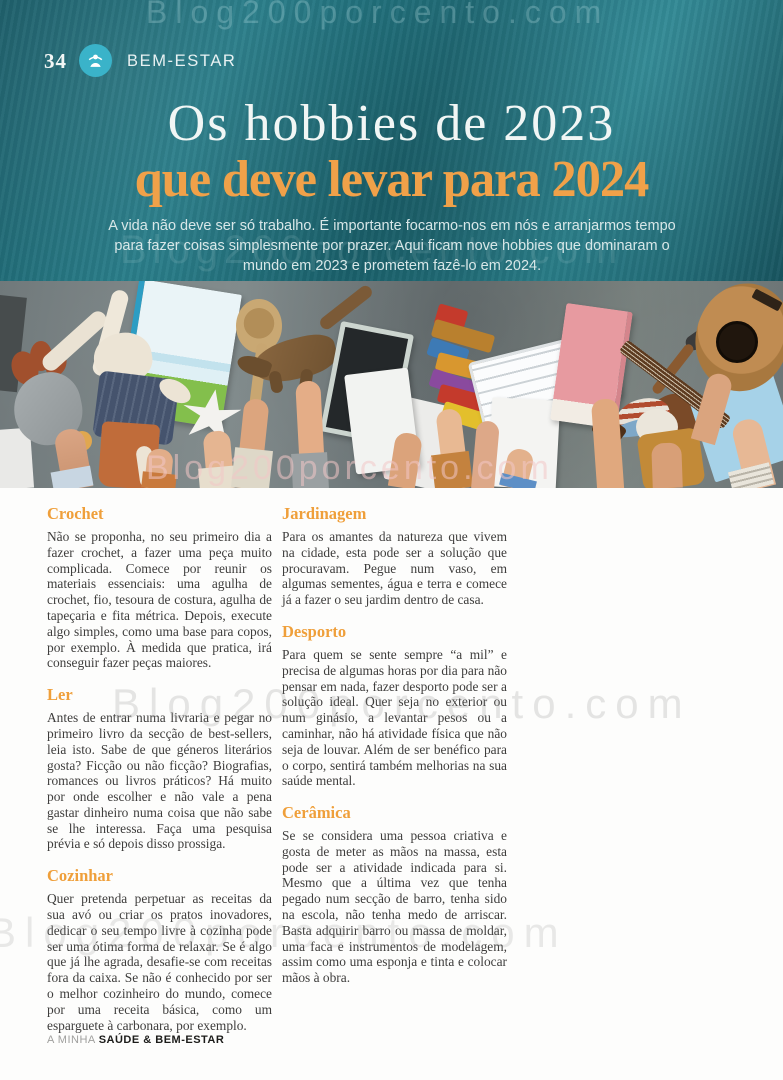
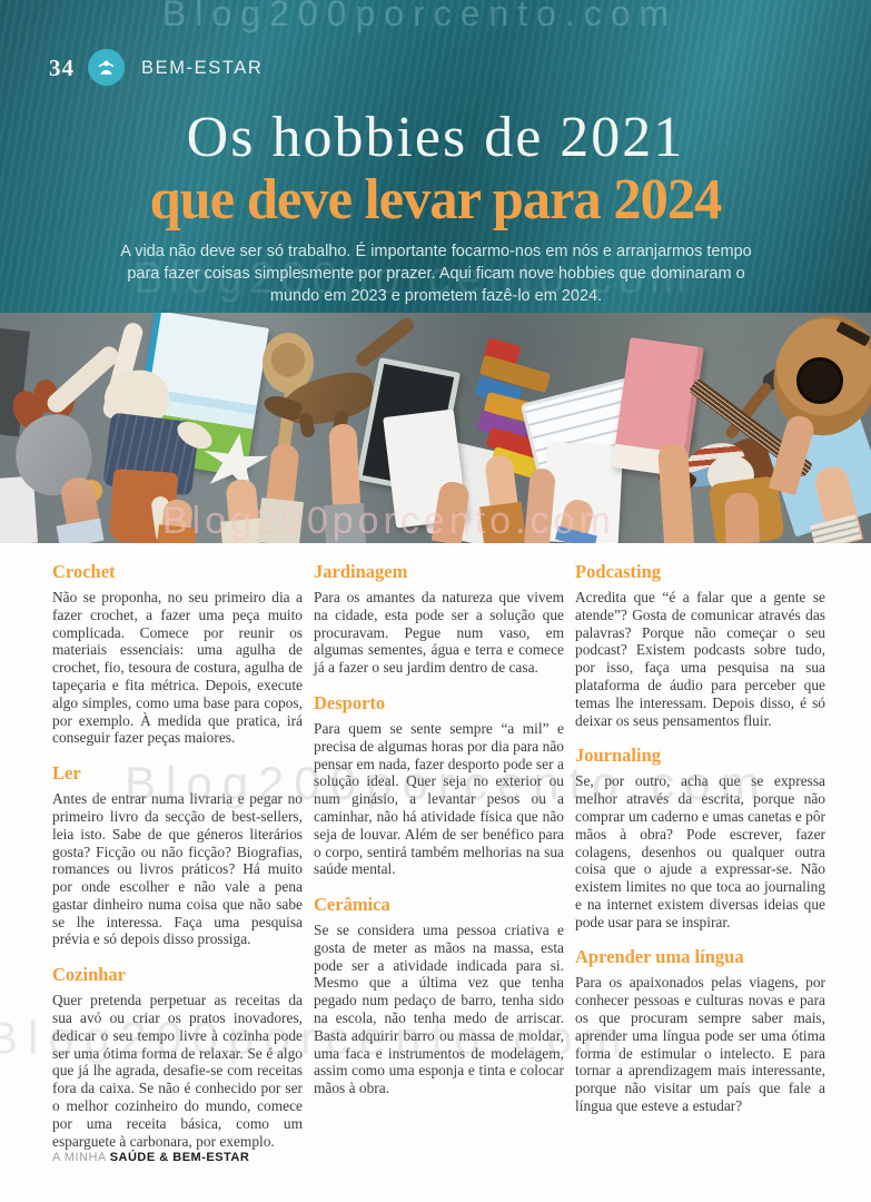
  Blog200porcento.com
  34
  BEM-ESTAR
- Os hobbies de 2023
+ Os hobbies de 2021
  que deve levar para 2024
  A vida não deve ser só trabalho. É importante focarmo-nos em nós e arranjarmos tempo para fazer coisas simplesmente por prazer. Aqui ficam nove hobbies que dominaram o mundo em 2023 e prometem fazê-lo em 2024.
  Blog200porcento.com
  Blog200porcento.com
  Crochet
  Não se proponha, no seu primeiro dia a fazer crochet, a fazer uma peça muito complicada. Comece por reunir os materiais essenciais: uma agulha de crochet, fio, tesoura de costura, agulha de tapeçaria e fita métrica. Depois, execute algo simples, como uma base para copos, por exemplo. À medida que pratica, irá conseguir fazer peças maiores.
  Ler
  Antes de entrar numa livraria e pegar no primeiro livro da secção de best-sellers, leia isto. Sabe de que géneros literários gosta? Ficção ou não ficção? Biografias, romances ou livros práticos? Há muito por onde escolher e não vale a pena gastar dinheiro numa coisa que não sabe se lhe interessa. Faça uma pesquisa prévia e só depois disso prossiga.
  Cozinhar
  Quer pretenda perpetuar as receitas da sua avó ou criar os pratos inovadores, dedicar o seu tempo livre à cozinha pode ser uma ótima forma de relaxar. Se é algo que já lhe agrada, desafie-se com receitas fora da caixa. Se não é conhecido por ser o melhor cozinheiro do mundo, comece por uma receita básica, como um esparguete à carbonara, por exemplo.
  Jardinagem
  Para os amantes da natureza que vivem na cidade, esta pode ser a solução que procuravam. Pegue num vaso, em algumas sementes, água e terra e comece já a fazer o seu jardim dentro de casa.
  Desporto
  Para quem se sente sempre “a mil” e precisa de algumas horas por dia para não pensar em nada, fazer desporto pode ser a solução ideal. Quer seja no exterior ou num ginásio, a levantar pesos ou a caminhar, não há atividade física que não seja de louvar. Além de ser benéfico para o corpo, sentirá também melhorias na sua saúde mental.
  Cerâmica
- Se se considera uma pessoa criativa e gosta de meter as mãos na massa, esta pode ser a atividade indicada para si. Mesmo que a última vez que tenha pegado num secção de barro, tenha sido na escola, não tenha medo de arriscar. Basta adquirir barro ou massa de moldar, uma faca e instrumentos de modelagem, assim como uma esponja e tinta e colocar mãos à obra.
+ Se se considera uma pessoa criativa e gosta de meter as mãos na massa, esta pode ser a atividade indicada para si. Mesmo que a última vez que tenha pegado num pedaço de barro, tenha sido na escola, não tenha medo de arriscar. Basta adquirir barro ou massa de moldar, uma faca e instrumentos de modelagem, assim como uma esponja e tinta e colocar mãos à obra.
+ Podcasting
+ Acredita que “é a falar que a gente se atende”? Gosta de comunicar através das palavras? Porque não começar o seu podcast? Existem podcasts sobre tudo, por isso, faça uma pesquisa na sua plataforma de áudio para perceber que temas lhe interessam. Depois disso, é só deixar os seus pensamentos fluir.
+ Journaling
+ Se, por outro, acha que se expressa melhor através da escrita, porque não comprar um caderno e umas canetas e pôr mãos à obra? Pode escrever, fazer colagens, desenhos ou qualquer outra coisa que o ajude a expressar-se. Não existem limites no que toca ao journaling e na internet existem diversas ideias que pode usar para se inspirar.
+ Aprender uma língua
+ Para os apaixonados pelas viagens, por conhecer pessoas e culturas novas e para os que procuram sempre saber mais, aprender uma língua pode ser uma ótima forma de estimular o intelecto. E para tornar a aprendizagem mais interessante, porque não visitar um país que fale a língua que esteve a estudar?
  Blog200porcento.com
  Blog200porcento.com
  A MINHA SAÚDE & BEM-ESTAR
